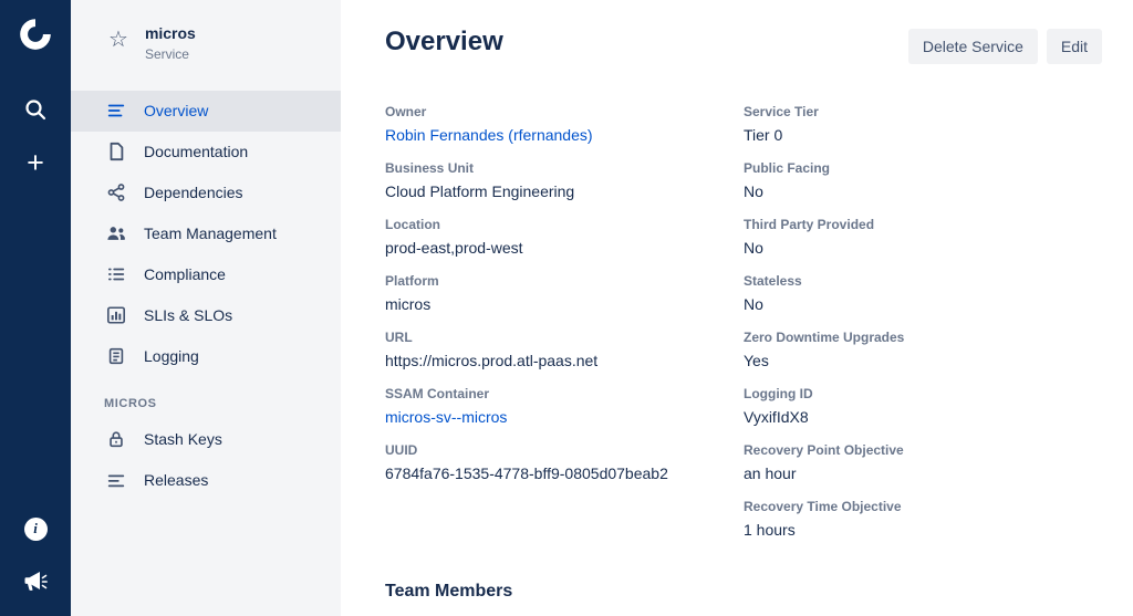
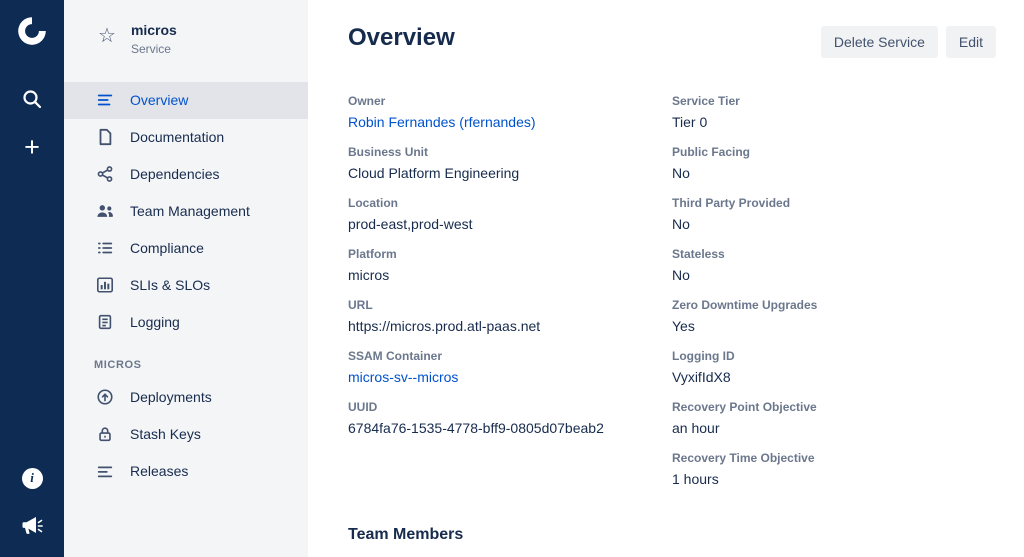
  +
  i
  ☆
  micros
  Service
  Overview
  Documentation
  Dependencies
  Team Management
  Compliance
  SLIs & SLOs
  Logging
  MICROS
+ Deployments
  Stash Keys
  Releases
  Overview
  Delete Service
  Edit
  Owner
  Robin Fernandes (rfernandes)
  Business Unit
  Cloud Platform Engineering
  Location
  prod-east,prod-west
  Platform
  micros
  URL
  https://micros.prod.atl-paas.net
  SSAM Container
  micros-sv--micros
  UUID
  6784fa76-1535-4778-bff9-0805d07beab2
  Service Tier
  Tier 0
  Public Facing
  No
  Third Party Provided
  No
  Stateless
  No
  Zero Downtime Upgrades
  Yes
  Logging ID
  VyxifIdX8
  Recovery Point Objective
  an hour
  Recovery Time Objective
  1 hours
  Team Members
